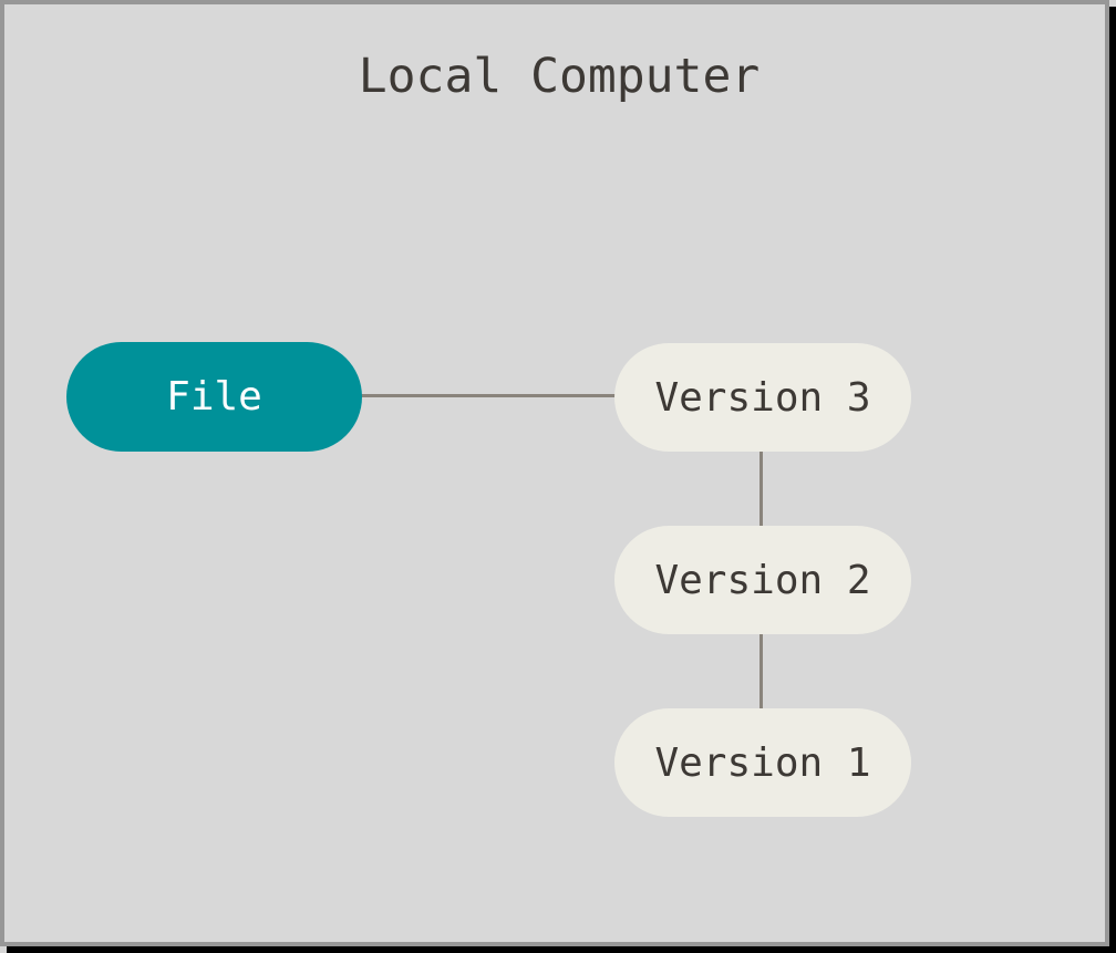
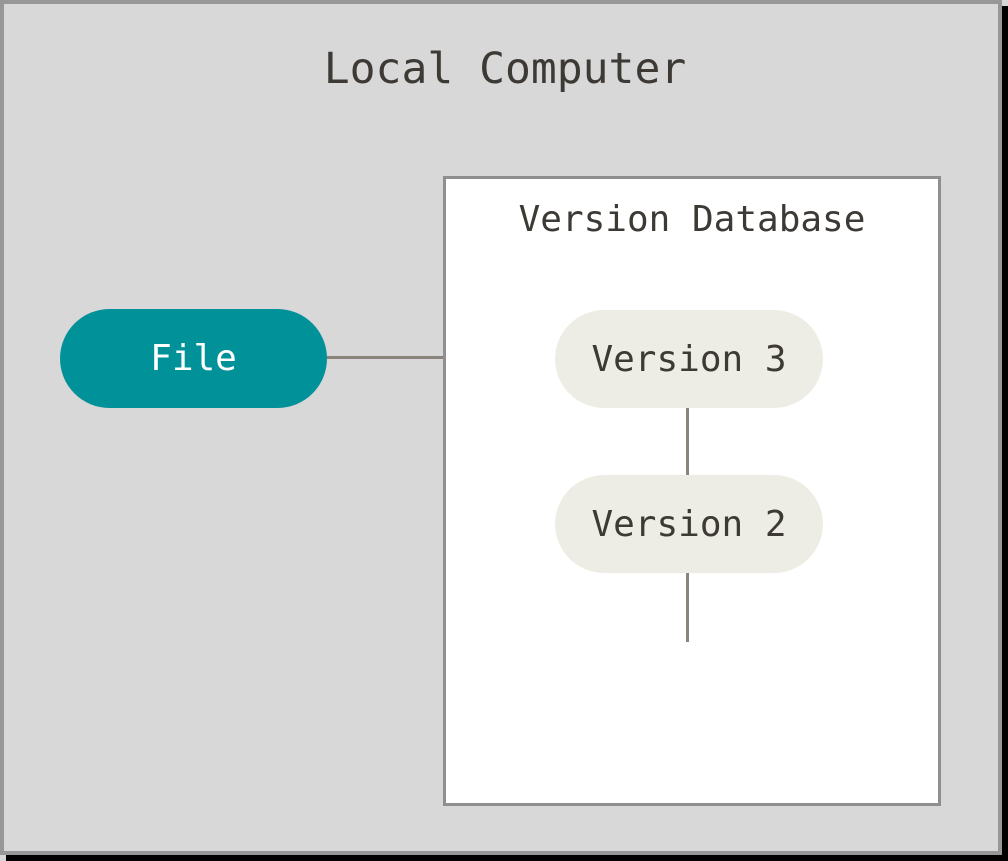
  Local Computer
+ Version Database
  File
  Version 3
  Version 2
- Version 1
